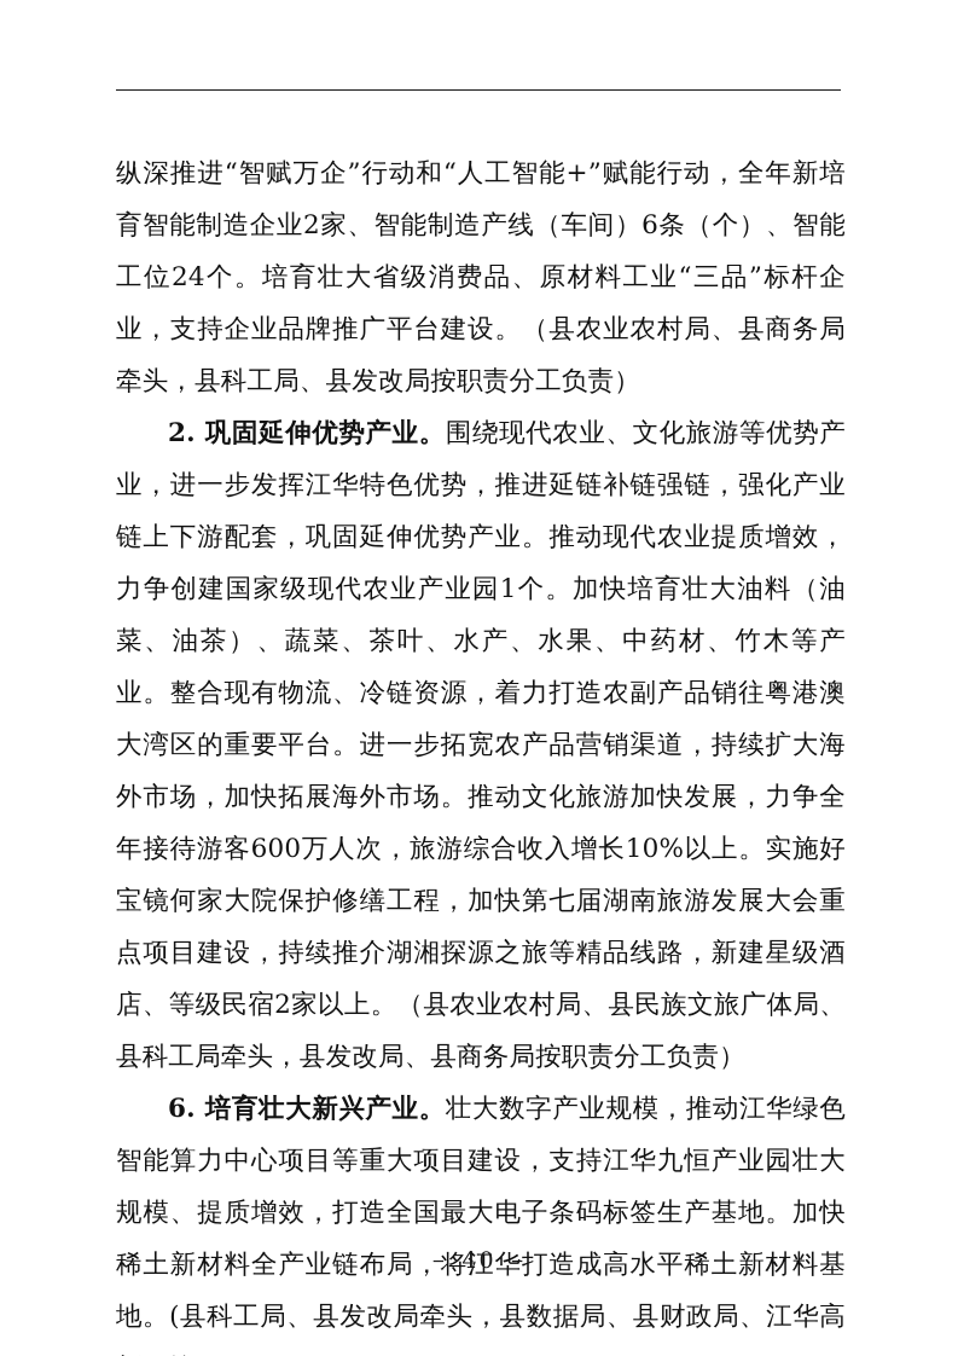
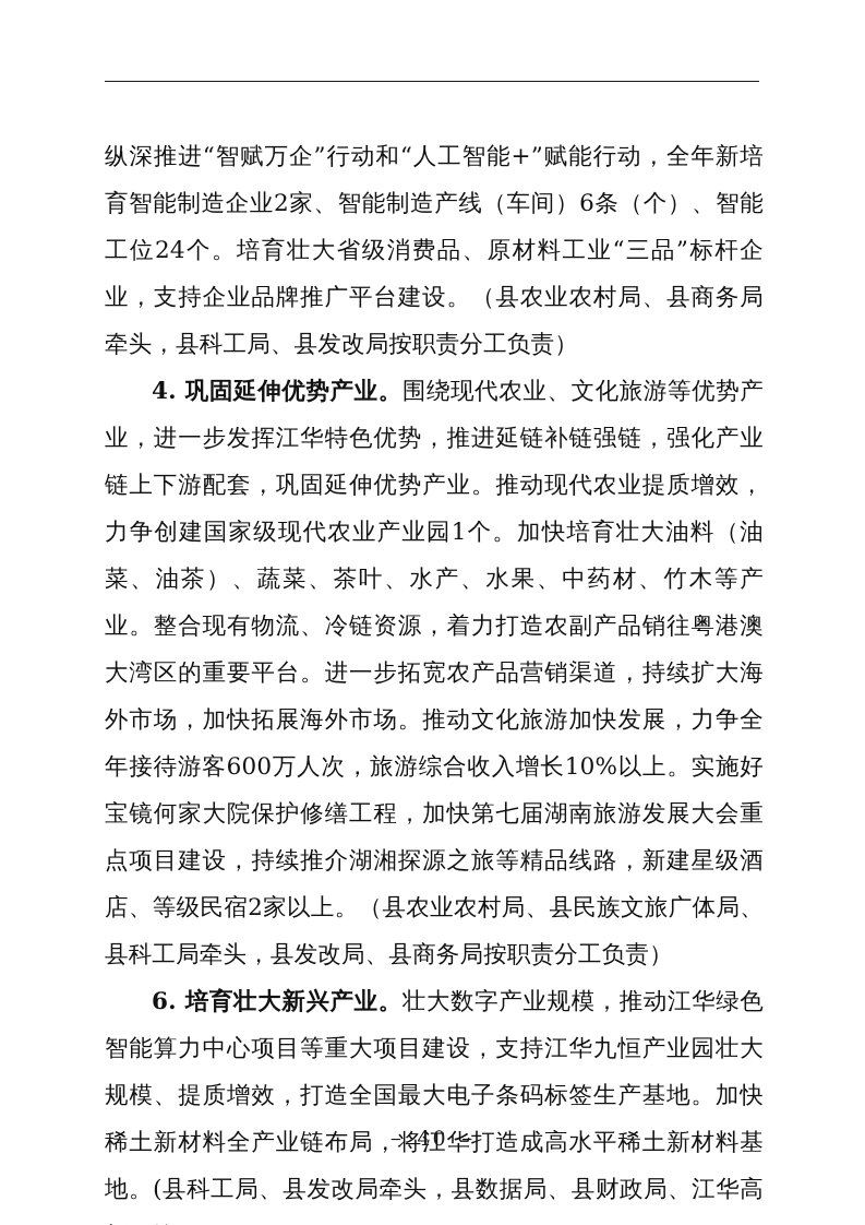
  纵深推进“智赋万企”行动和“人工智能+”赋能行动，全年新培育智能制造企业2家、智能制造产线（车间）6条（个）、智能工位24个。培育壮大省级消费品、原材料工业“三品”标杆企业，支持企业品牌推广平台建设。（县农业农村局、县商务局牵头，县科工局、县发改局按职责分工负责）
- 2. 巩固延伸优势产业。围绕现代农业、文化旅游等优势产业，进一步发挥江华特色优势，推进延链补链强链，强化产业链上下游配套，巩固延伸优势产业。推动现代农业提质增效，力争创建国家级现代农业产业园1个。加快培育壮大油料（油菜、油茶）、蔬菜、茶叶、水产、水果、中药材、竹木等产业。整合现有物流、冷链资源，着力打造农副产品销往粤港澳大湾区的重要平台。进一步拓宽农产品营销渠道，持续扩大海外市场，加快拓展海外市场。推动文化旅游加快发展，力争全年接待游客600万人次，旅游综合收入增长10%以上。实施好宝镜何家大院保护修缮工程，加快第七届湖南旅游发展大会重点项目建设，持续推介湖湘探源之旅等精品线路，新建星级酒店、等级民宿2家以上。（县农业农村局、县民族文旅广体局、县科工局牵头，县发改局、县商务局按职责分工负责）
+ 4. 巩固延伸优势产业。围绕现代农业、文化旅游等优势产业，进一步发挥江华特色优势，推进延链补链强链，强化产业链上下游配套，巩固延伸优势产业。推动现代农业提质增效，力争创建国家级现代农业产业园1个。加快培育壮大油料（油菜、油茶）、蔬菜、茶叶、水产、水果、中药材、竹木等产业。整合现有物流、冷链资源，着力打造农副产品销往粤港澳大湾区的重要平台。进一步拓宽农产品营销渠道，持续扩大海外市场，加快拓展海外市场。推动文化旅游加快发展，力争全年接待游客600万人次，旅游综合收入增长10%以上。实施好宝镜何家大院保护修缮工程，加快第七届湖南旅游发展大会重点项目建设，持续推介湖湘探源之旅等精品线路，新建星级酒店、等级民宿2家以上。（县农业农村局、县民族文旅广体局、县科工局牵头，县发改局、县商务局按职责分工负责）
  6. 培育壮大新兴产业。壮大数字产业规模，推动江华绿色智能算力中心项目等重大项目建设，支持江华九恒产业园壮大规模、提质增效，打造全国最大电子条码标签生产基地。加快稀土新材料全产业链布局，将江华打造成高水平稀土新材料基地。(县科工局、县发改局牵头，县数据局、县财政局、江华高
  － 40 －
